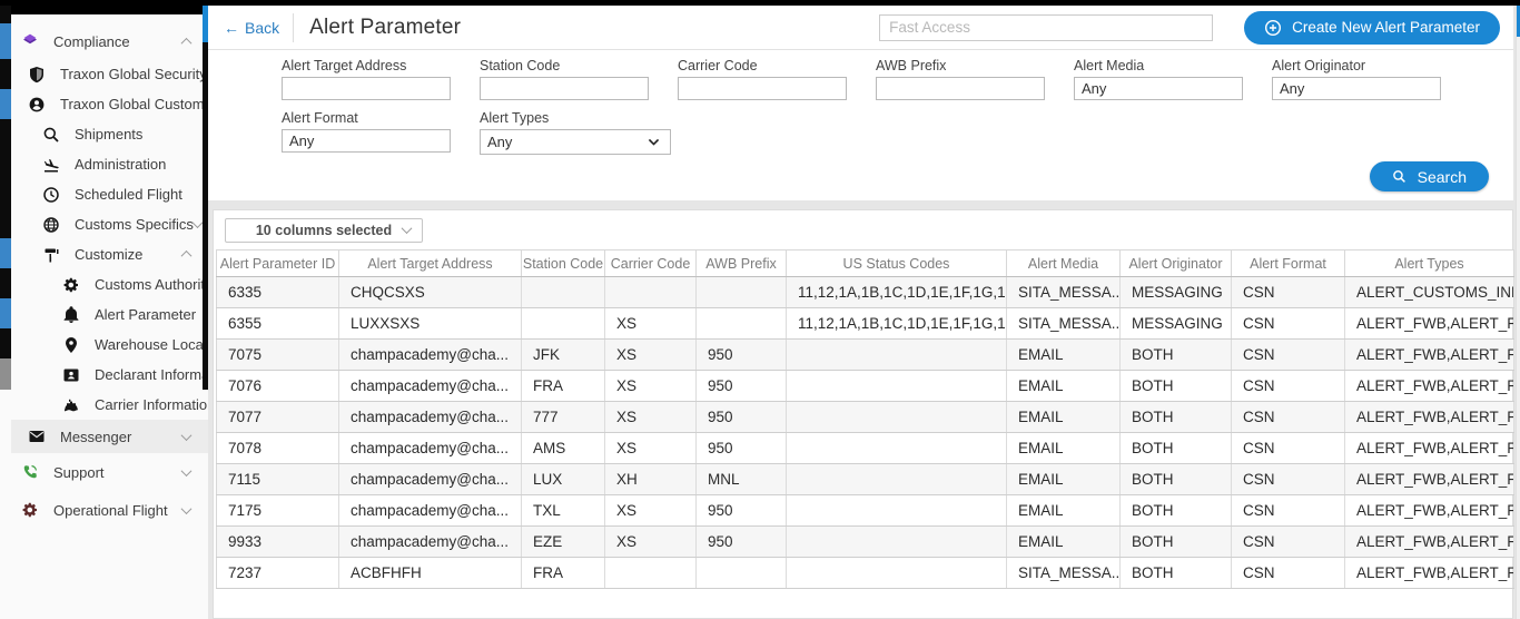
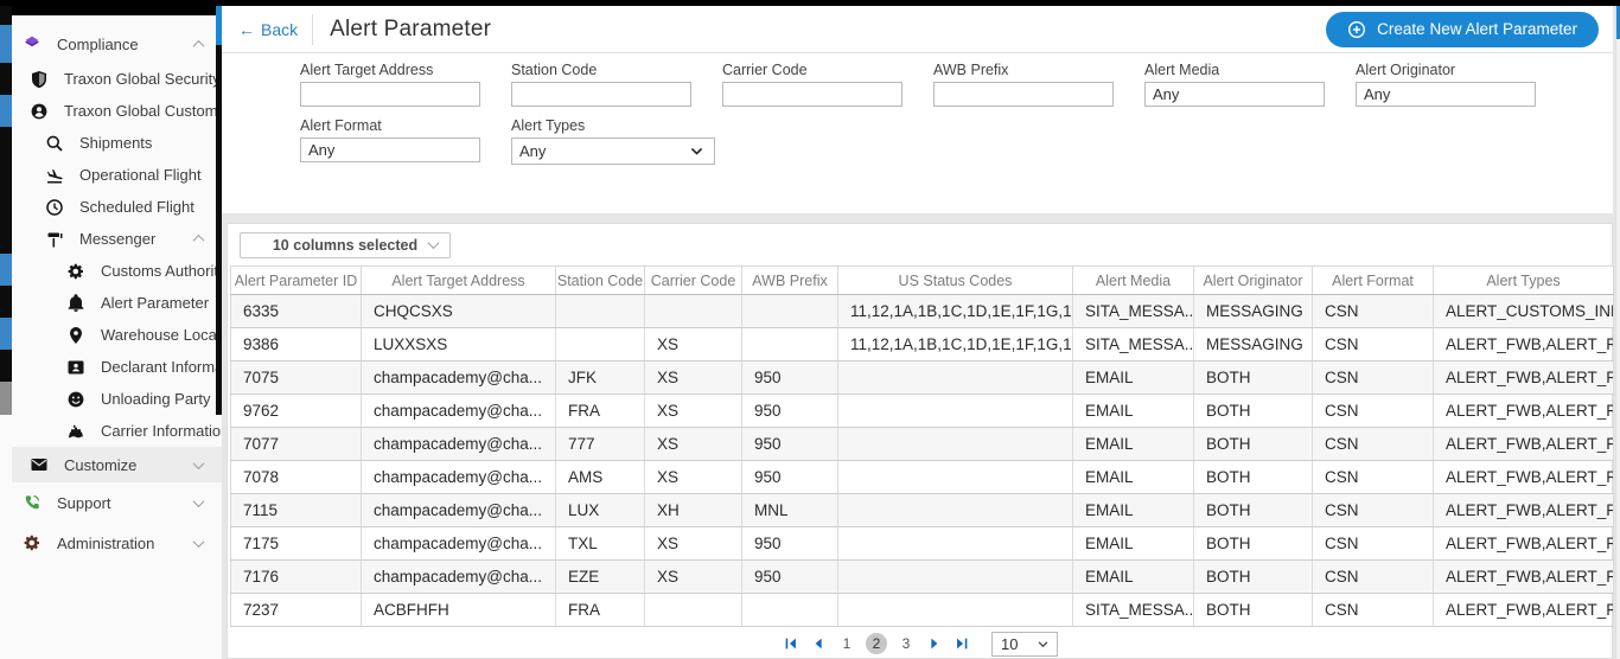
  Compliance
  Traxon Global Securit
  Traxon Global Custom
  Shipments
- Administration
+ Operational Flight
  Scheduled Flight
- Customs Specifics
- Customize
+ Messenger
  Customs Authori
  Alert Parameter
  Warehouse Loca
  Declarant Inform
+ Unloading Party
  Carrier Informatio
- Messenger
+ Customize
  Support
- Operational Flight
+ Administration
  Back
  Alert Parameter
- Fast Access
  Create New Alert Parameter
  Alert Target Address
  Station Code
  Carrier Code
  AWB Prefix
  Alert Media
  Any
  Alert Originator
  Any
  Alert Format
  Any
  Alert Types
  Any
- Search
  10 columns selected
  Alert Parameter ID	Alert Target Address	Station Code	Carrier Code	AWB Prefix	US Status Codes	Alert Media	Alert Originator	Alert Format	Alert Types
  6335	CHQCSXS				11,12,1A,1B,1C,1D,1E,1F,1G,1	SITA_MESSA..	MESSAGING	CSN	ALERT_CUSTOMS_IN
- 6355	LUXXSXS		XS		11,12,1A,1B,1C,1D,1E,1F,1G,1	SITA_MESSA..	MESSAGING	CSN	ALERT_FWB,ALERT_F
+ 9386	LUXXSXS		XS		11,12,1A,1B,1C,1D,1E,1F,1G,1	SITA_MESSA..	MESSAGING	CSN	ALERT_FWB,ALERT_F
  7075	champacademy@cha...	JFK	XS	950		EMAIL	BOTH	CSN	ALERT_FWB,ALERT_F
- 7076	champacademy@cha...	FRA	XS	950		EMAIL	BOTH	CSN	ALERT_FWB,ALERT_F
+ 9762	champacademy@cha...	FRA	XS	950		EMAIL	BOTH	CSN	ALERT_FWB,ALERT_F
  7077	champacademy@cha...	777	XS	950		EMAIL	BOTH	CSN	ALERT_FWB,ALERT_F
  7078	champacademy@cha...	AMS	XS	950		EMAIL	BOTH	CSN	ALERT_FWB,ALERT_F
  7115	champacademy@cha...	LUX	XH	MNL		EMAIL	BOTH	CSN	ALERT_FWB,ALERT_F
  7175	champacademy@cha...	TXL	XS	950		EMAIL	BOTH	CSN	ALERT_FWB,ALERT_F
- 9933	champacademy@cha...	EZE	XS	950		EMAIL	BOTH	CSN	ALERT_FWB,ALERT_F
+ 7176	champacademy@cha...	EZE	XS	950		EMAIL	BOTH	CSN	ALERT_FWB,ALERT_F
  7237	ACBFHFH	FRA				SITA_MESSA..	BOTH	CSN	ALERT_FWB,ALERT_F
+ 1
+ 2
+ 3
+ 10
